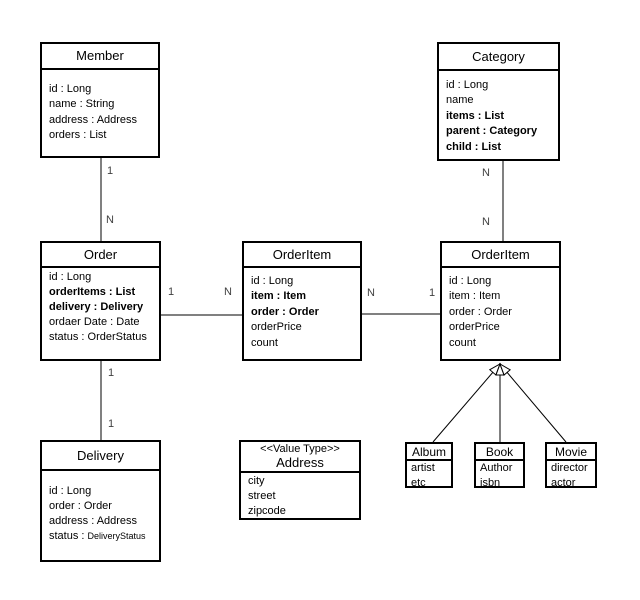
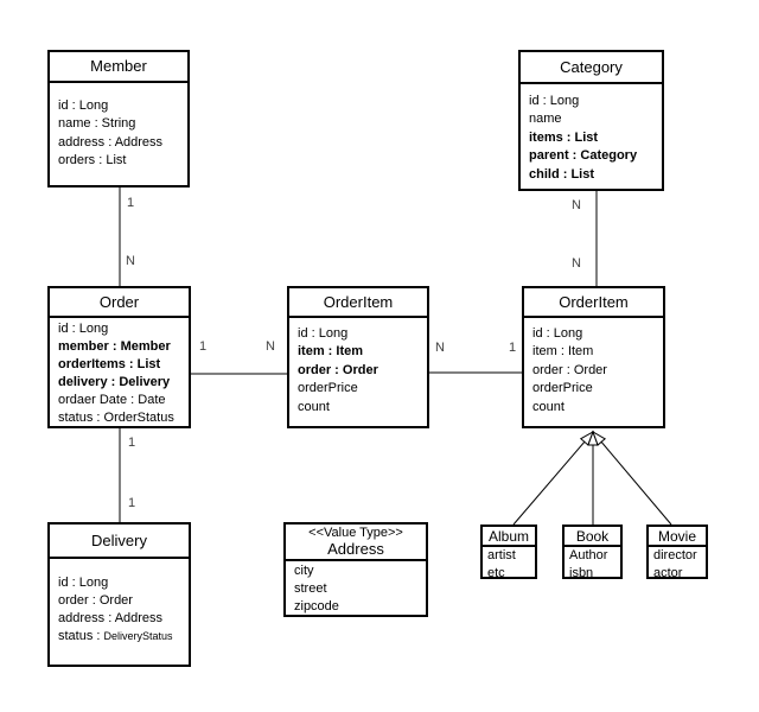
  Member
  id : Long
  name : String
  address : Address
  orders : List
  Category
  id : Long
  name
  items : List
  parent : Category
  child : List
  Order
  id : Long
+ member : Member
  orderItems : List
  delivery : Delivery
  ordaer Date : Date
  status : OrderStatus
  OrderItem
  id : Long
  item : Item
  order : Order
  orderPrice
  count
  OrderItem
  id : Long
  item : Item
  order : Order
  orderPrice
  count
  Delivery
  id : Long
  order : Order
  address : Address
  status : DeliveryStatus
  <<Value Type>>
  Address
  city
  street
  zipcode
  Album
  artist
  etc
  Book
  Author
  isbn
  Movie
  director
  actor
  1
  N
  N
  N
  1
  N
  N
  1
  1
  1
